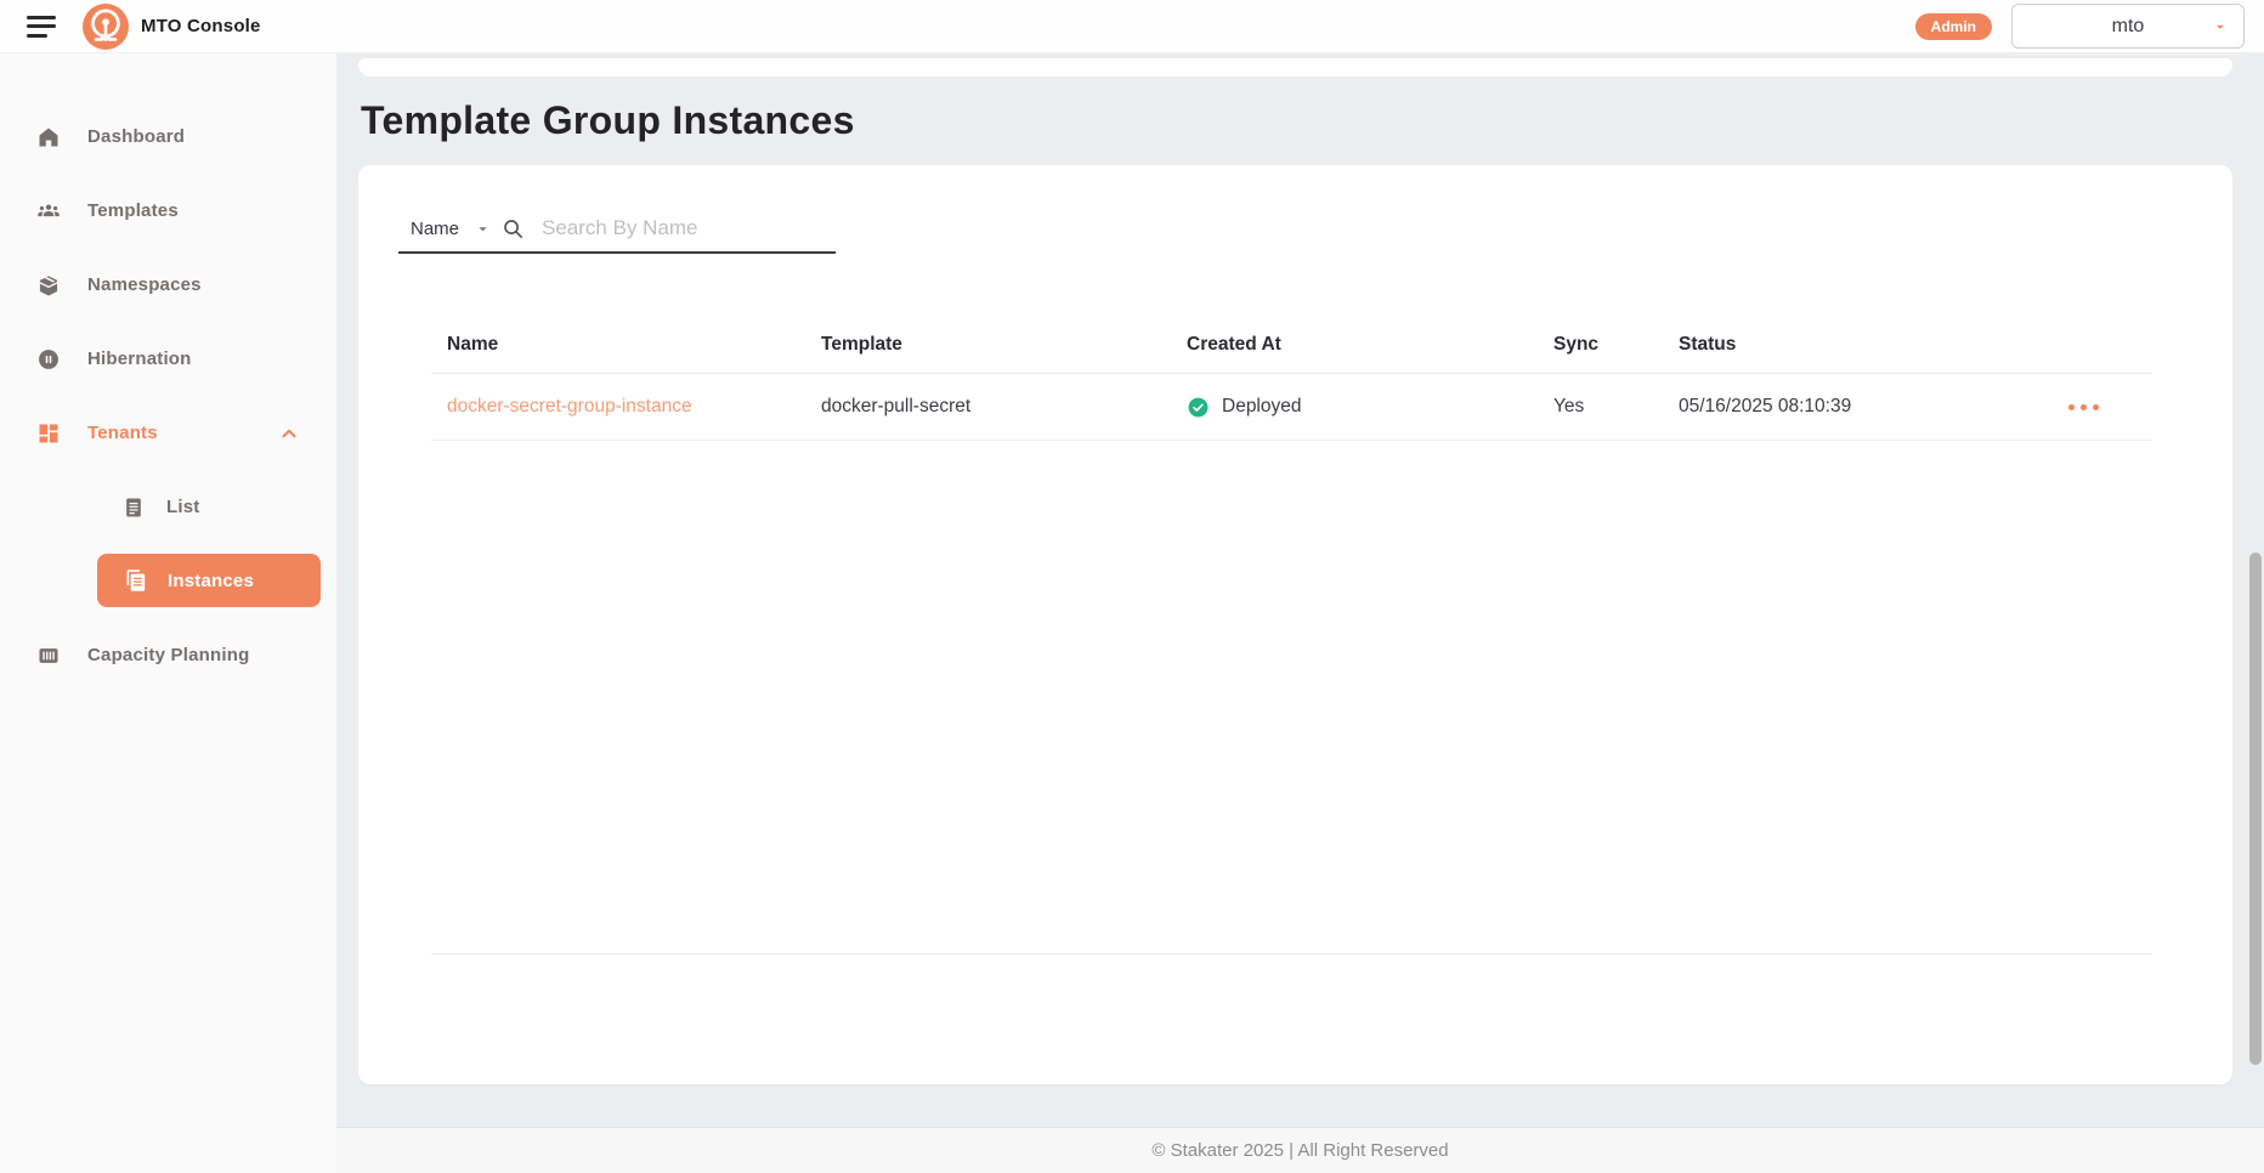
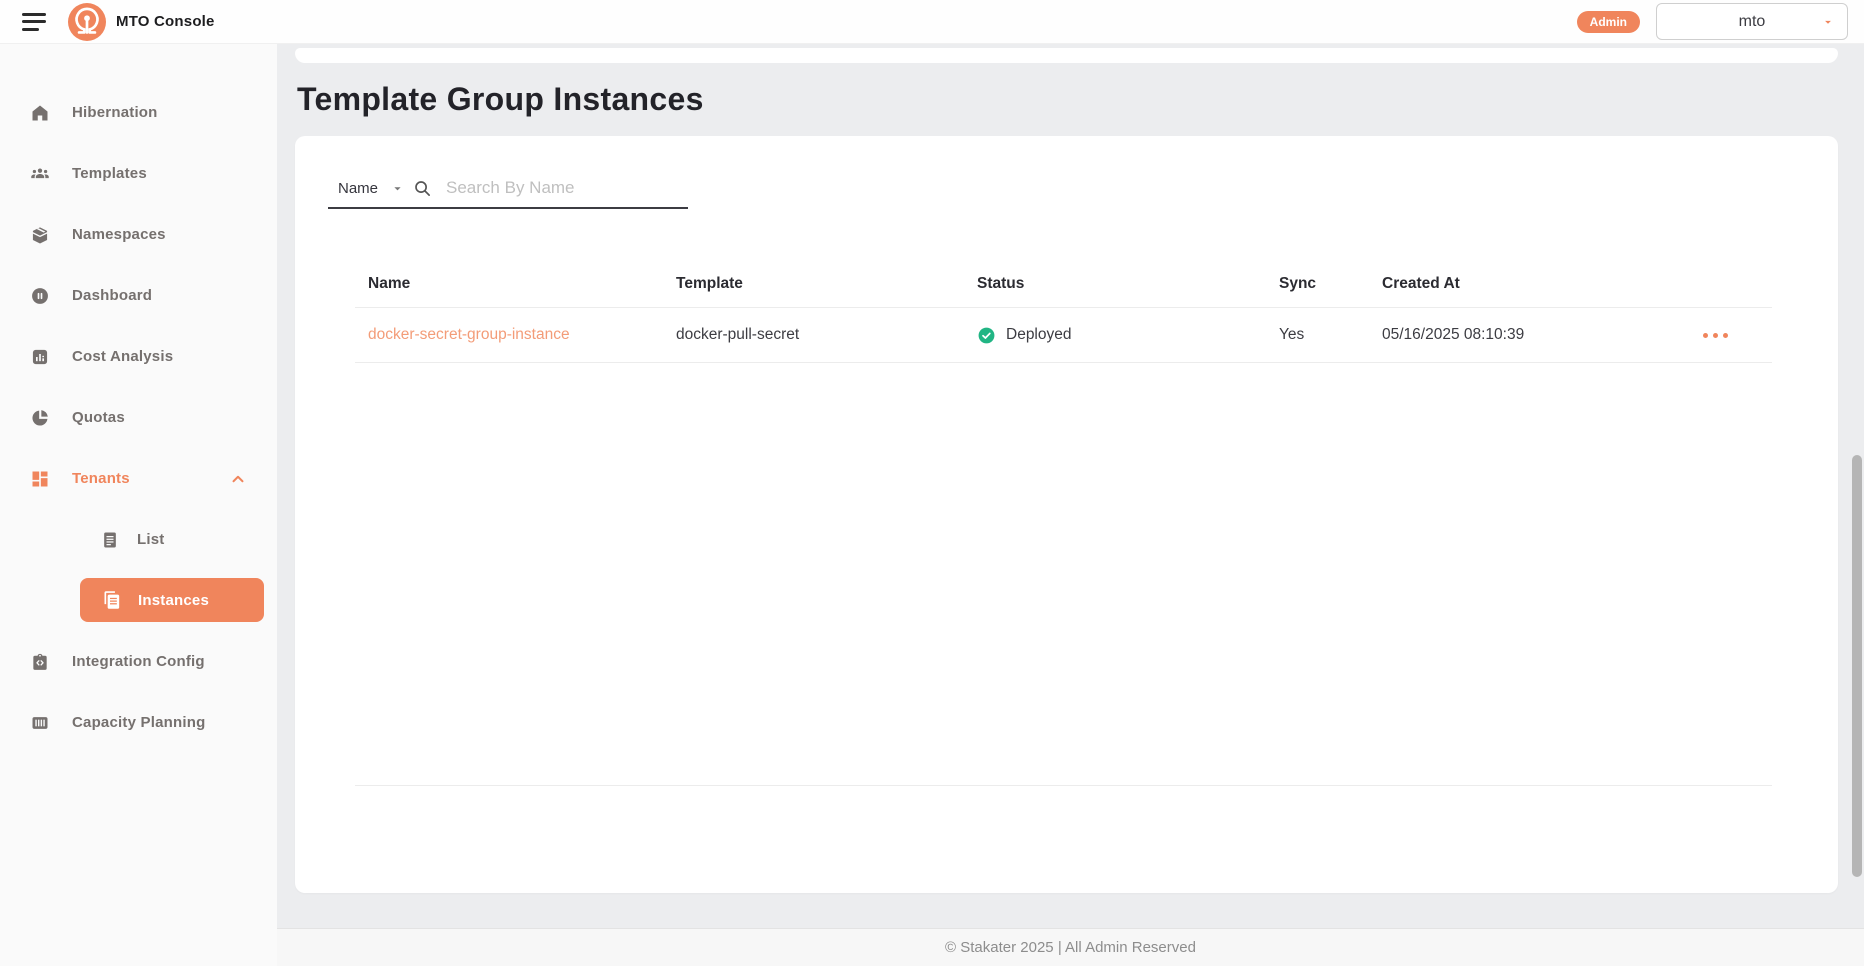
  MTO Console
  Admin
  mto
- Dashboard
+ Hibernation
  Templates
  Namespaces
- Hibernation
+ Dashboard
+ Cost Analysis
+ Quotas
  Tenants
  List
  Instances
+ Integration Config
  Capacity Planning
  Template Group Instances
  Name
  Search By Name
  Name
  Template
- Created At
+ Status
  Sync
- Status
+ Created At
  docker-secret-group-instance
  docker-pull-secret
  Deployed
  Yes
  05/16/2025 08:10:39
- © Stakater 2025 | All Right Reserved
+ © Stakater 2025 | All Admin Reserved
